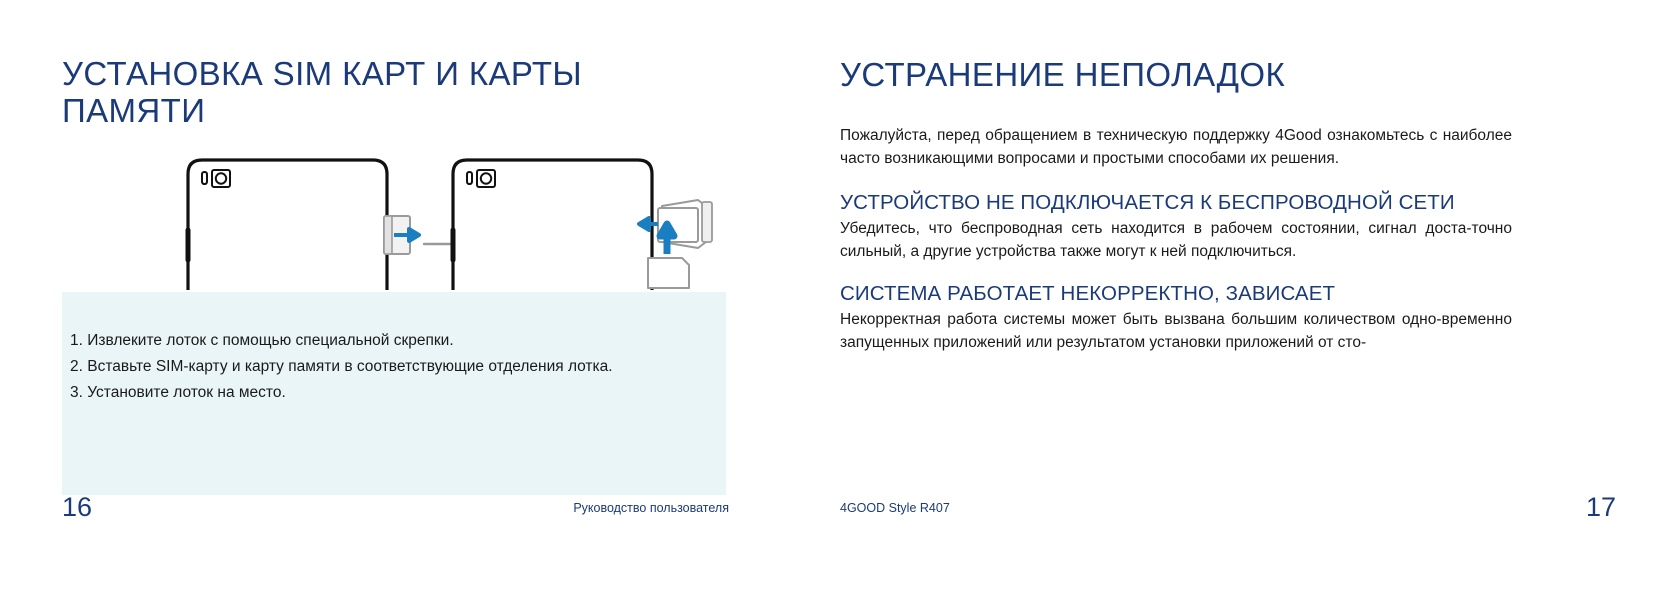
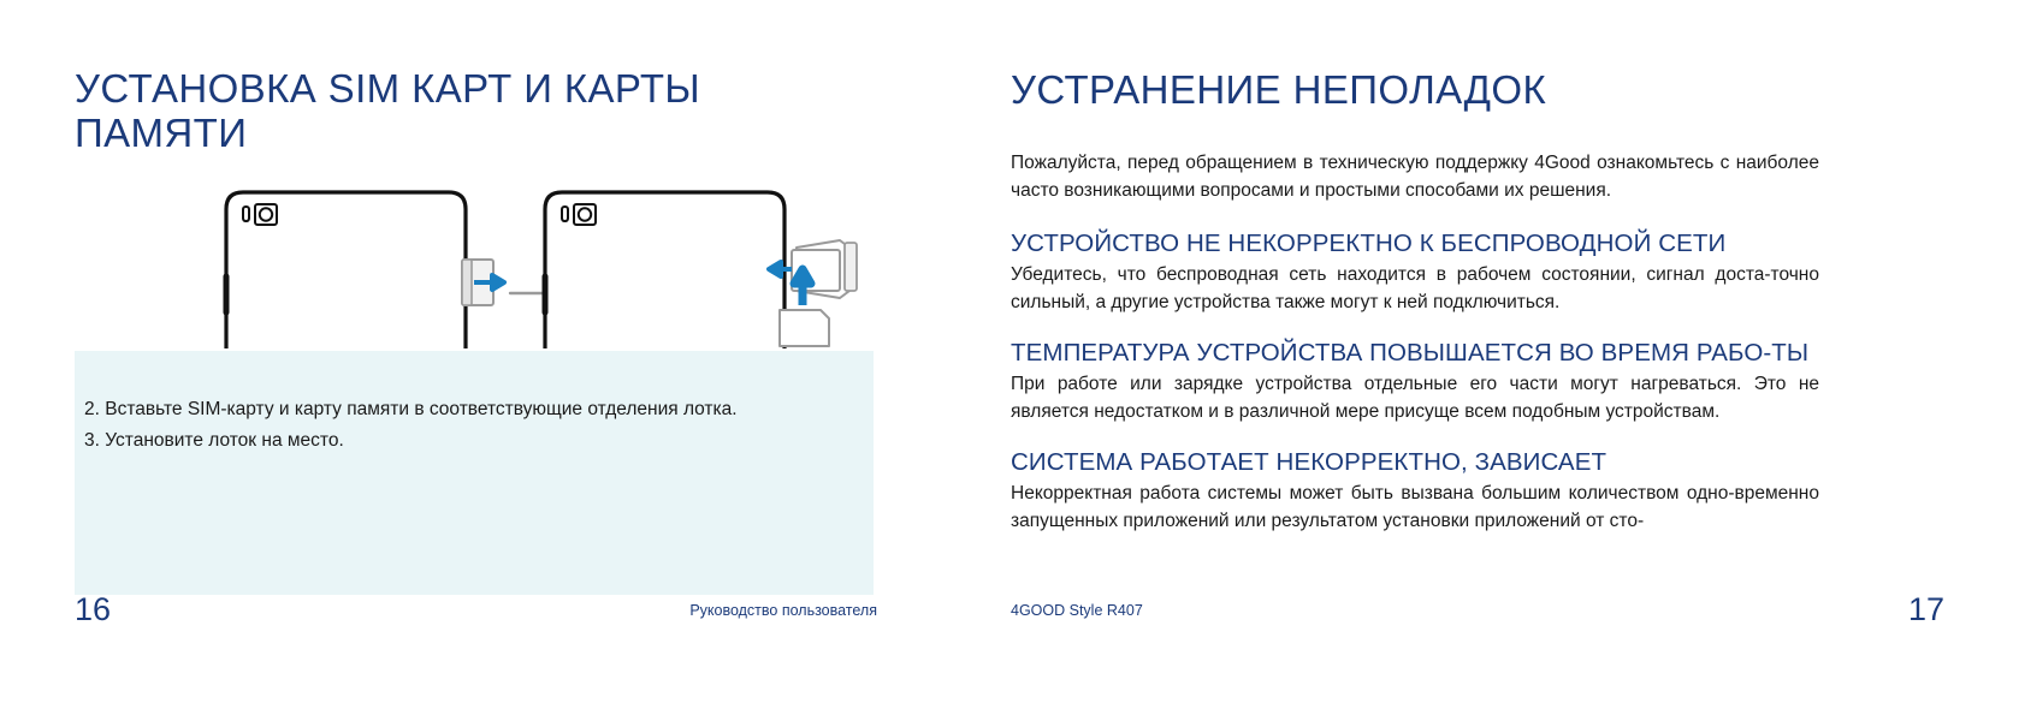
  УСТАНОВКА SIM КАРТ И КАРТЫ ПАМЯТИ
- 1. Извлеките лоток с помощью специальной скрепки.
  2. Вставьте SIM-карту и карту памяти в соответствующие отделения лотка.
  3. Установите лоток на место.
  16
  Руководство пользователя
  УСТРАНЕНИЕ НЕПОЛАДОК
  Пожалуйста, перед обращением в техническую поддержку 4Good ознакомьтесь с наиболее часто возникающими вопросами и простыми способами их решения.
- УСТРОЙСТВО НЕ ПОДКЛЮЧАЕТСЯ К БЕСПРОВОДНОЙ СЕТИ
+ УСТРОЙСТВО НЕ НЕКОРРЕКТНО К БЕСПРОВОДНОЙ СЕТИ
  Убедитесь, что беспроводная сеть находится в рабочем состоянии, сигнал доста-точно сильный, а другие устройства также могут к ней подключиться.
+ ТЕМПЕРАТУРА УСТРОЙСТВА ПОВЫШАЕТСЯ ВО ВРЕМЯ РАБО-ТЫ
+ При работе или зарядке устройства отдельные его части могут нагреваться. Это не является недостатком и в различной мере присуще всем подобным устройствам.
  СИСТЕМА РАБОТАЕТ НЕКОРРЕКТНО, ЗАВИСАЕТ
  Некорректная работа системы может быть вызвана большим количеством одно-временно запущенных приложений или результатом установки приложений от сто-
  4GOOD Style R407
  17
